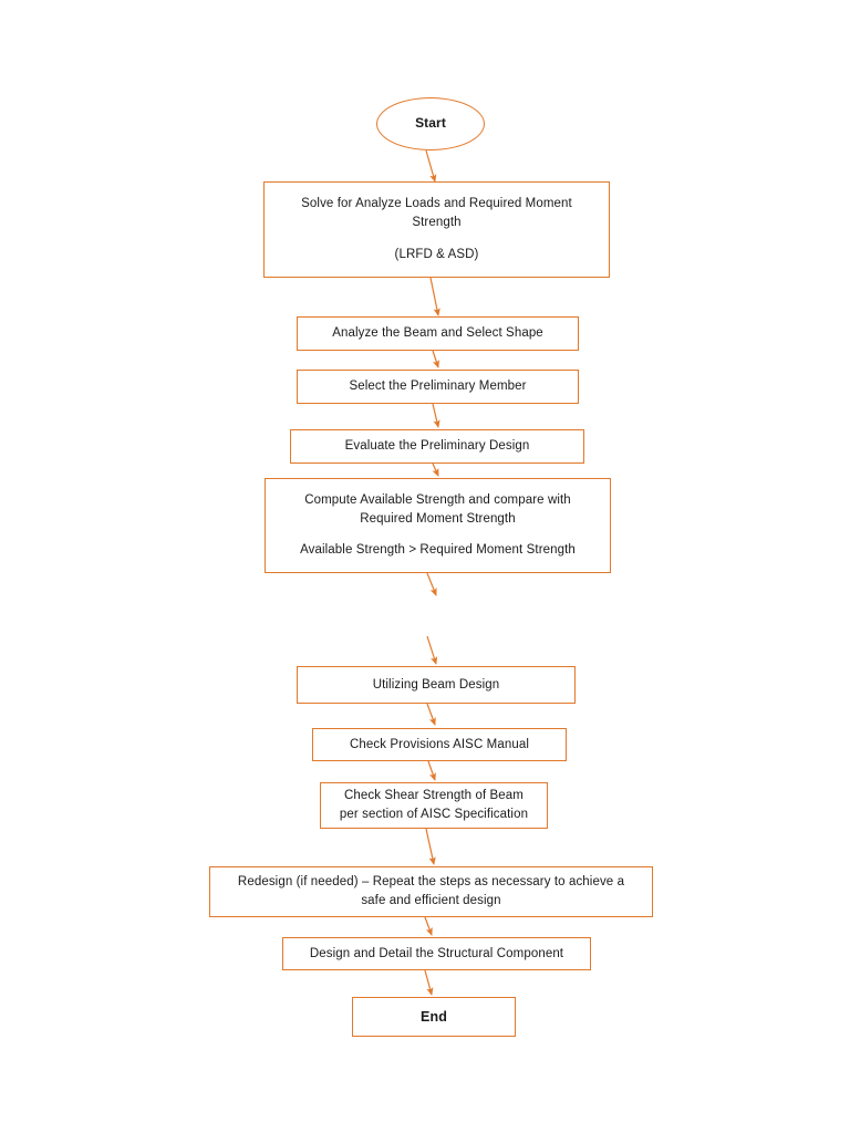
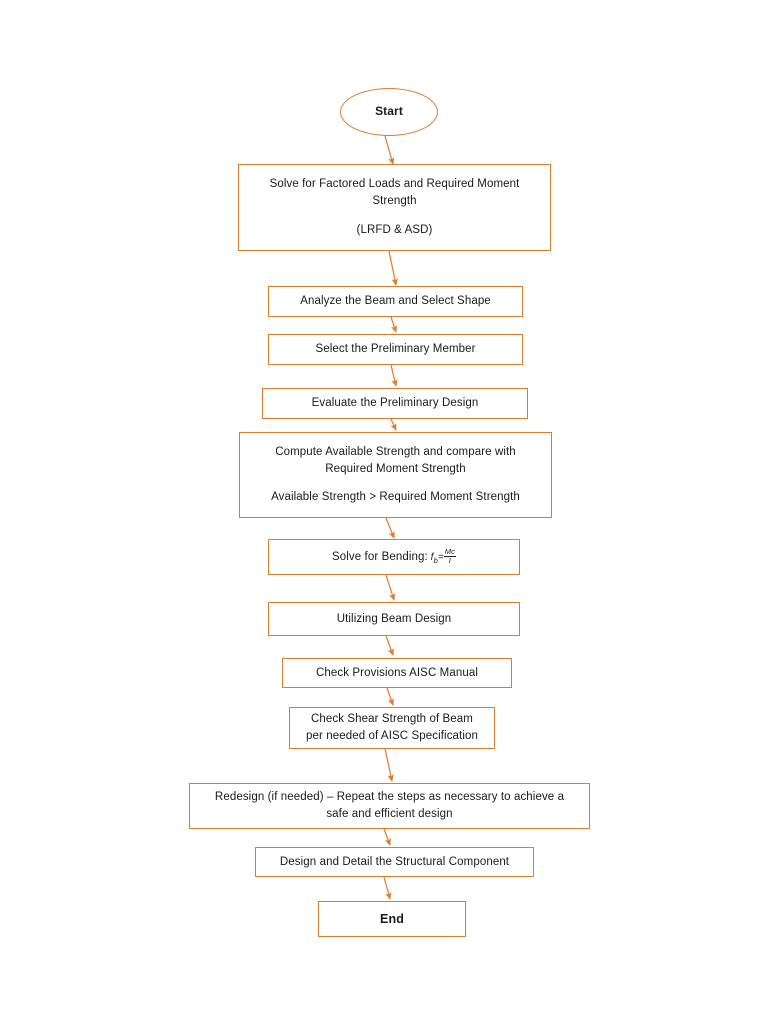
  Start
- Solve for Analyze Loads and Required Moment
+ Solve for Factored Loads and Required Moment
  Strength
  (LRFD & ASD)
  Analyze the Beam and Select Shape
  Select the Preliminary Member
  Evaluate the Preliminary Design
  Compute Available Strength and compare with
  Required Moment Strength
  Available Strength > Required Moment Strength
+ Solve for Bending: fb=
+ Mc
+ I
  Utilizing Beam Design
  Check Provisions AISC Manual
  Check Shear Strength of Beam
- per section of AISC Specification
+ per needed of AISC Specification
  Redesign (if needed) – Repeat the steps as necessary to achieve a
  safe and efficient design
  Design and Detail the Structural Component
  End
